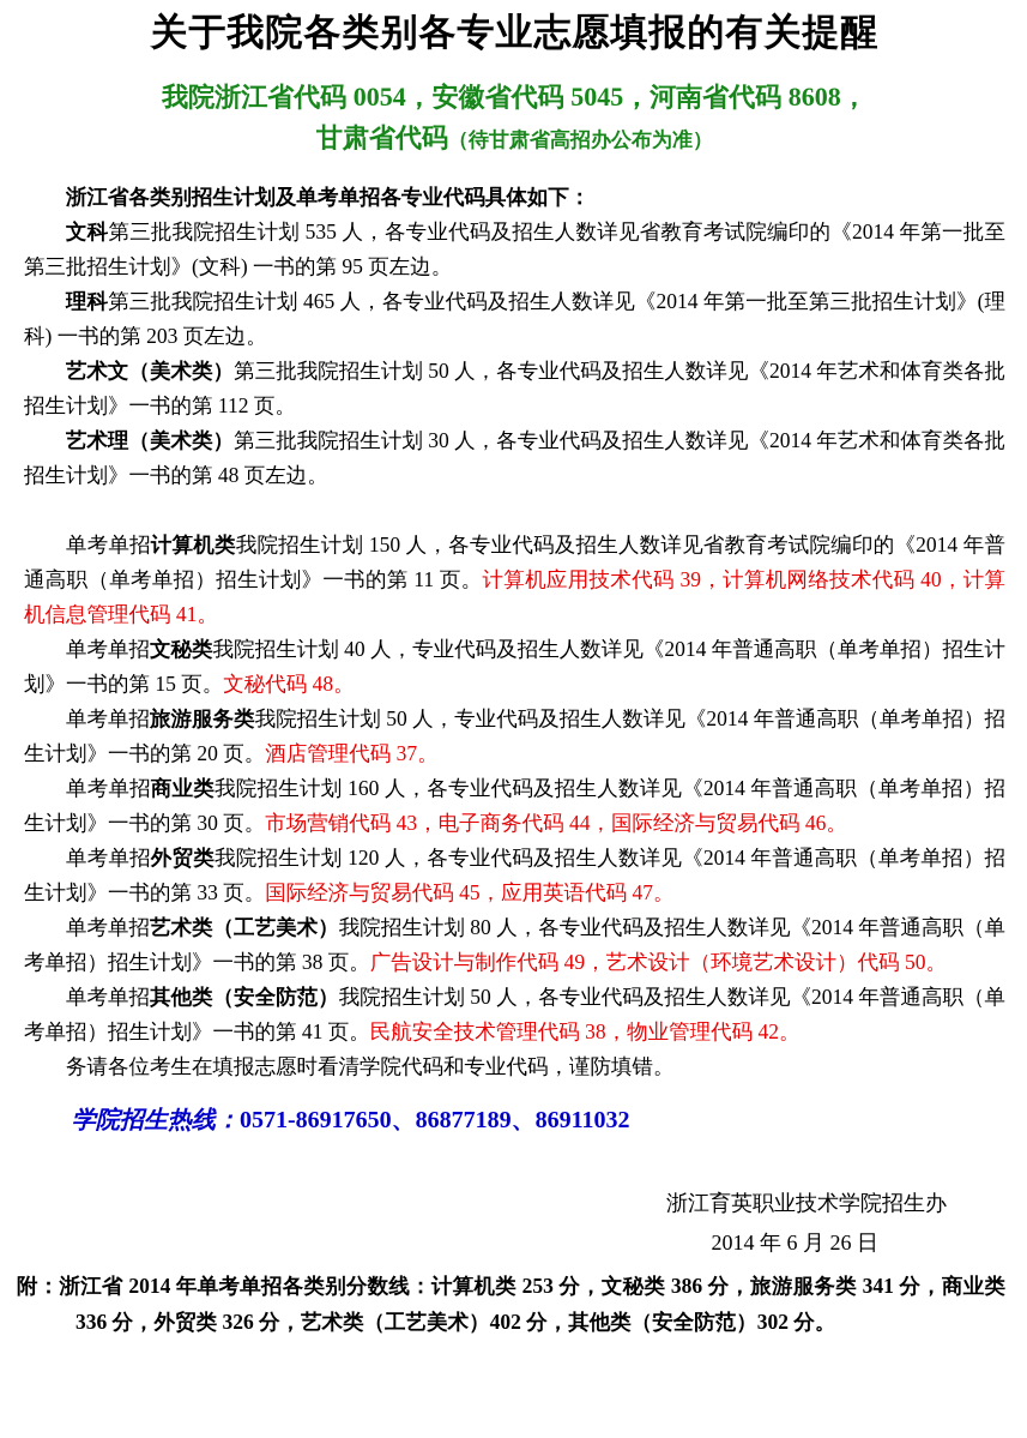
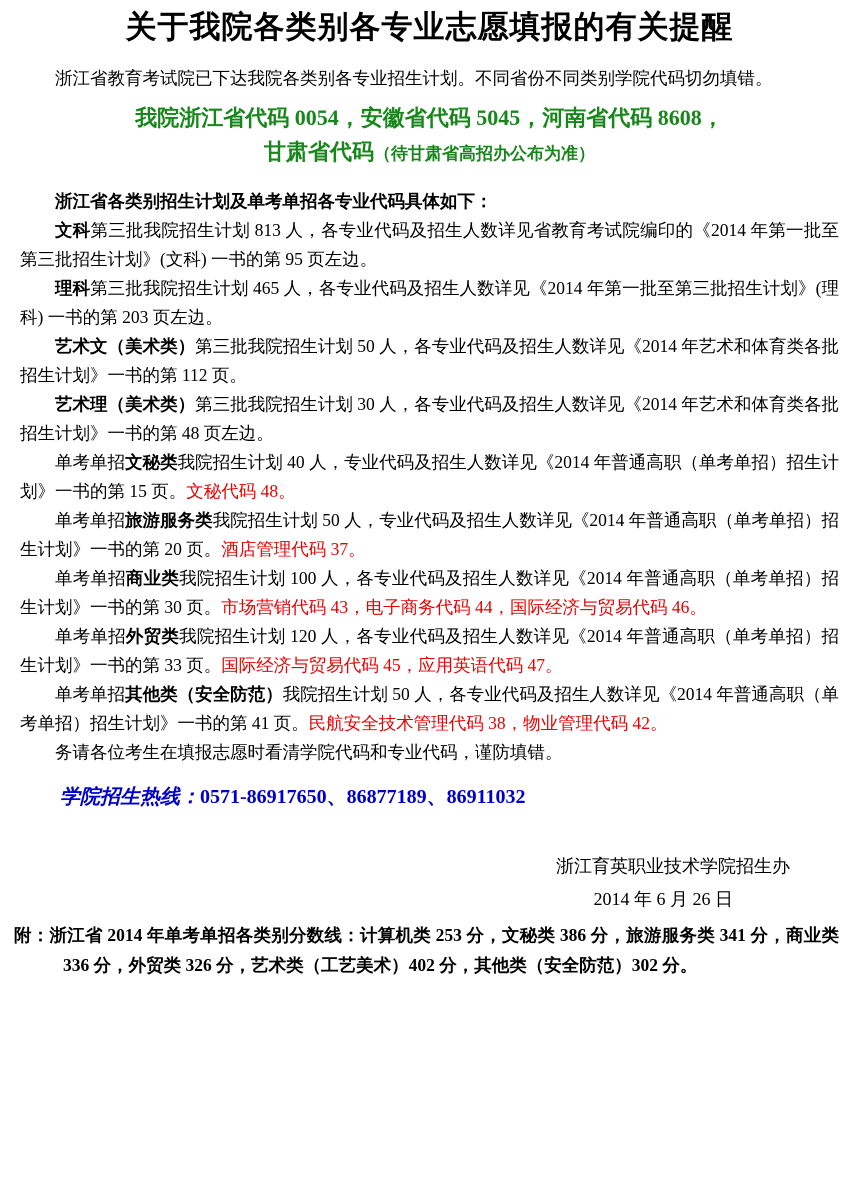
  关于我院各类别各专业志愿填报的有关提醒
+ 浙江省教育考试院已下达我院各类别各专业招生计划。不同省份不同类别学院代码切勿填错。
  我院浙江省代码 0054，安徽省代码 5045，河南省代码 8608，
  甘肃省代码（待甘肃省高招办公布为准）
  浙江省各类别招生计划及单考单招各专业代码具体如下：
- 文科第三批我院招生计划 535 人，各专业代码及招生人数详见省教育考试院编印的《2014 年第一批至第三批招生计划》(文科) 一书的第 95 页左边。
+ 文科第三批我院招生计划 813 人，各专业代码及招生人数详见省教育考试院编印的《2014 年第一批至第三批招生计划》(文科) 一书的第 95 页左边。
  理科第三批我院招生计划 465 人，各专业代码及招生人数详见《2014 年第一批至第三批招生计划》(理科) 一书的第 203 页左边。
  艺术文（美术类）第三批我院招生计划 50 人，各专业代码及招生人数详见《2014 年艺术和体育类各批招生计划》一书的第 112 页。
  艺术理（美术类）第三批我院招生计划 30 人，各专业代码及招生人数详见《2014 年艺术和体育类各批招生计划》一书的第 48 页左边。
- 单考单招计算机类我院招生计划 150 人，各专业代码及招生人数详见省教育考试院编印的《2014 年普通高职（单考单招）招生计划》一书的第 11 页。计算机应用技术代码 39，计算机网络技术代码 40，计算机信息管理代码 41。
  单考单招文秘类我院招生计划 40 人，专业代码及招生人数详见《2014 年普通高职（单考单招）招生计划》一书的第 15 页。文秘代码 48。
  单考单招旅游服务类我院招生计划 50 人，专业代码及招生人数详见《2014 年普通高职（单考单招）招生计划》一书的第 20 页。酒店管理代码 37。
- 单考单招商业类我院招生计划 160 人，各专业代码及招生人数详见《2014 年普通高职（单考单招）招生计划》一书的第 30 页。市场营销代码 43，电子商务代码 44，国际经济与贸易代码 46。
+ 单考单招商业类我院招生计划 100 人，各专业代码及招生人数详见《2014 年普通高职（单考单招）招生计划》一书的第 30 页。市场营销代码 43，电子商务代码 44，国际经济与贸易代码 46。
  单考单招外贸类我院招生计划 120 人，各专业代码及招生人数详见《2014 年普通高职（单考单招）招生计划》一书的第 33 页。国际经济与贸易代码 45，应用英语代码 47。
- 单考单招艺术类（工艺美术）我院招生计划 80 人，各专业代码及招生人数详见《2014 年普通高职（单考单招）招生计划》一书的第 38 页。广告设计与制作代码 49，艺术设计（环境艺术设计）代码 50。
  单考单招其他类（安全防范）我院招生计划 50 人，各专业代码及招生人数详见《2014 年普通高职（单考单招）招生计划》一书的第 41 页。民航安全技术管理代码 38，物业管理代码 42。
  务请各位考生在填报志愿时看清学院代码和专业代码，谨防填错。
  学院招生热线：0571-86917650、86877189、86911032
  浙江育英职业技术学院招生办
  2014 年 6 月 26 日
  附：浙江省 2014 年单考单招各类别分数线：计算机类 253 分，文秘类 386 分，旅游服务类 341 分，商业类 336 分，外贸类 326 分，艺术类（工艺美术）402 分，其他类（安全防范）302 分。
